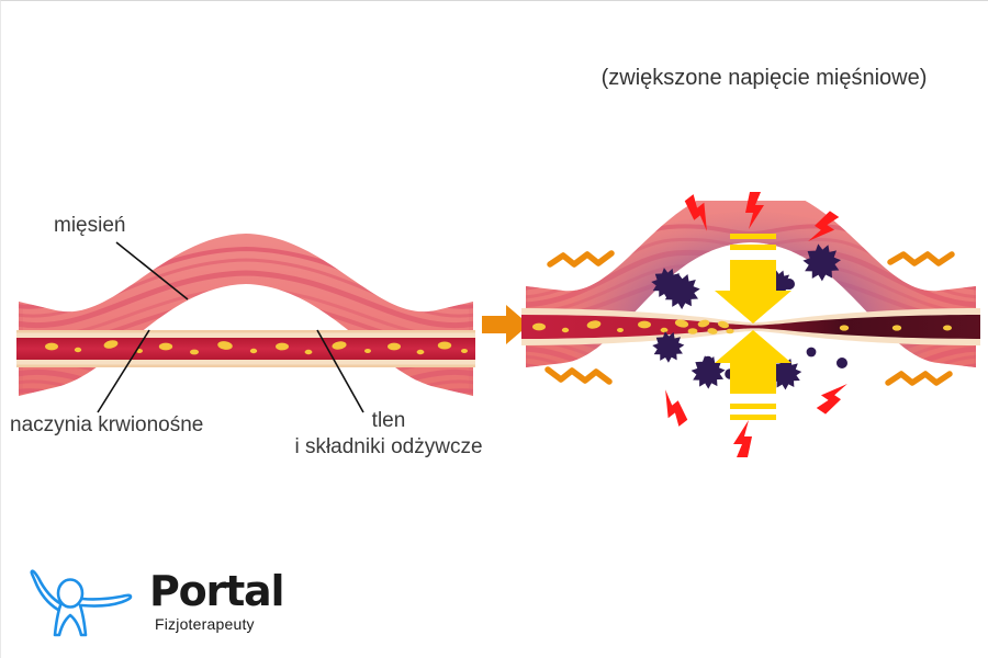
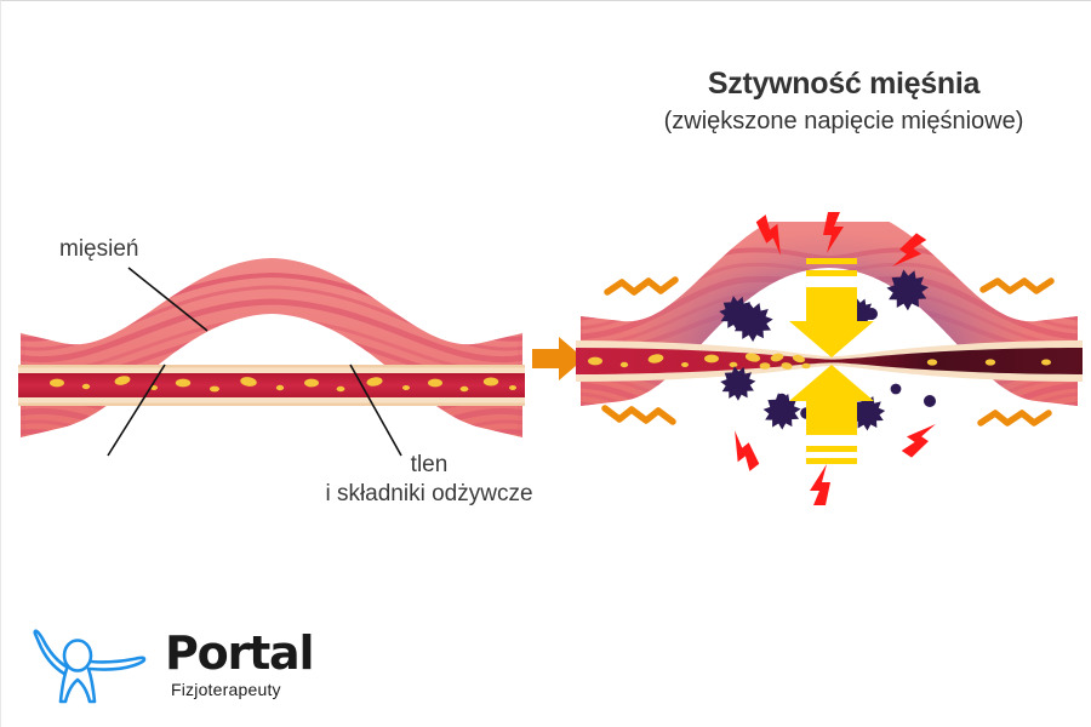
+ Sztywność mięśnia
  (zwiększone napięcie mięśniowe)
  mięsień
- naczynia krwionośne
  tlen
  i składniki odżywcze
  Portal
  Fizjoterapeuty
